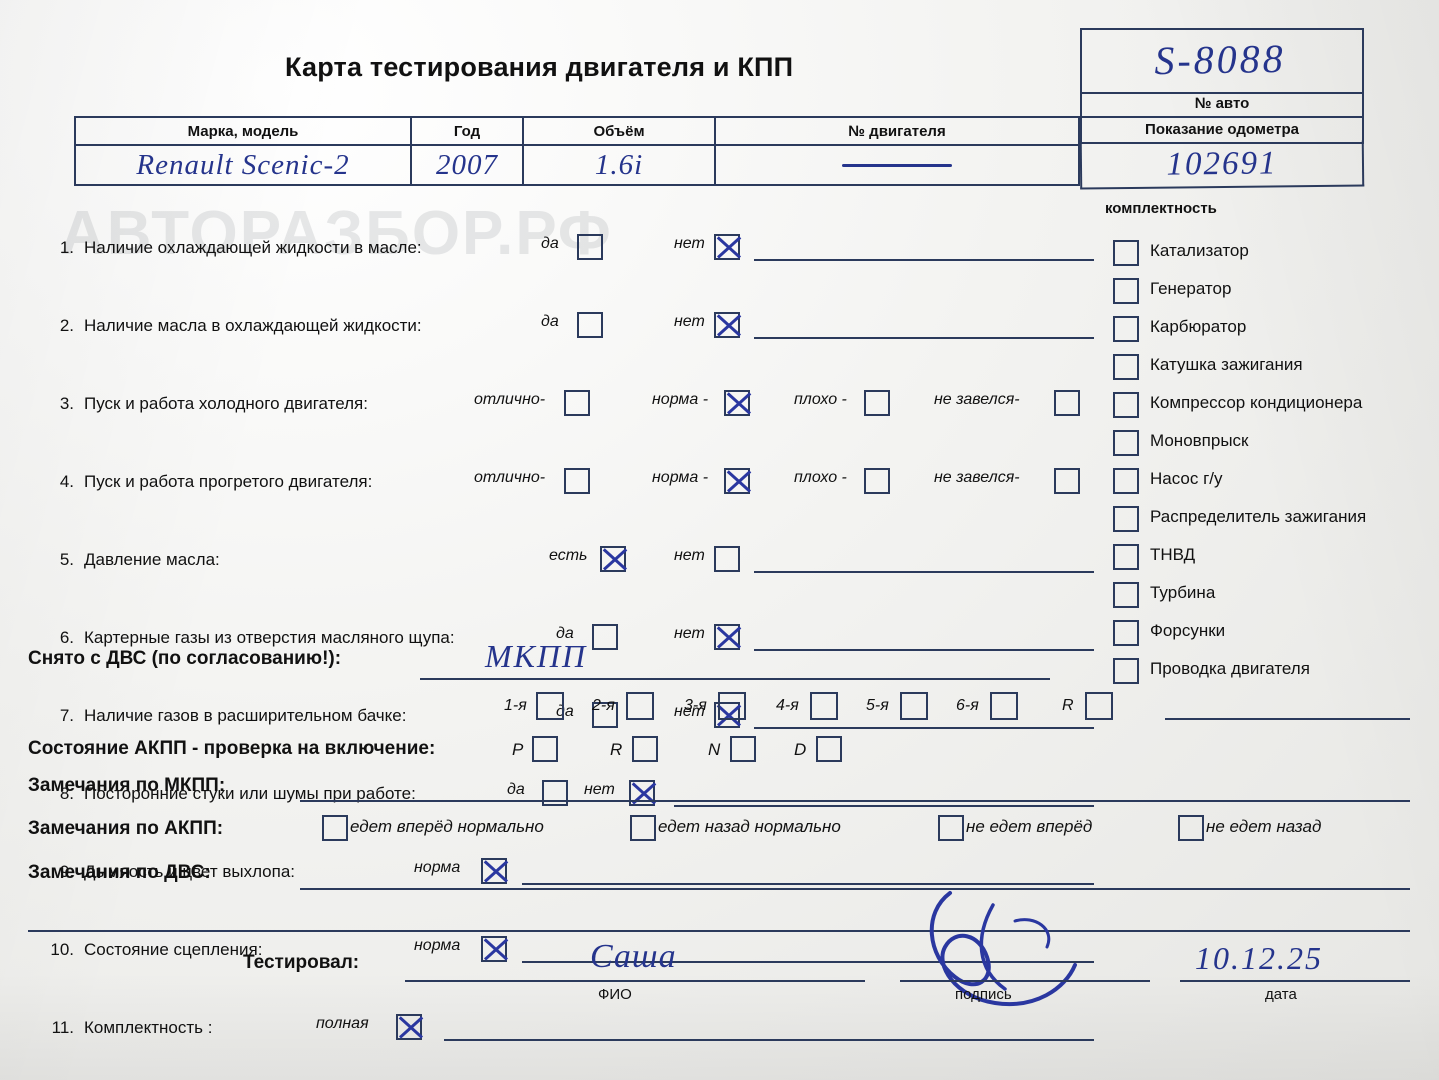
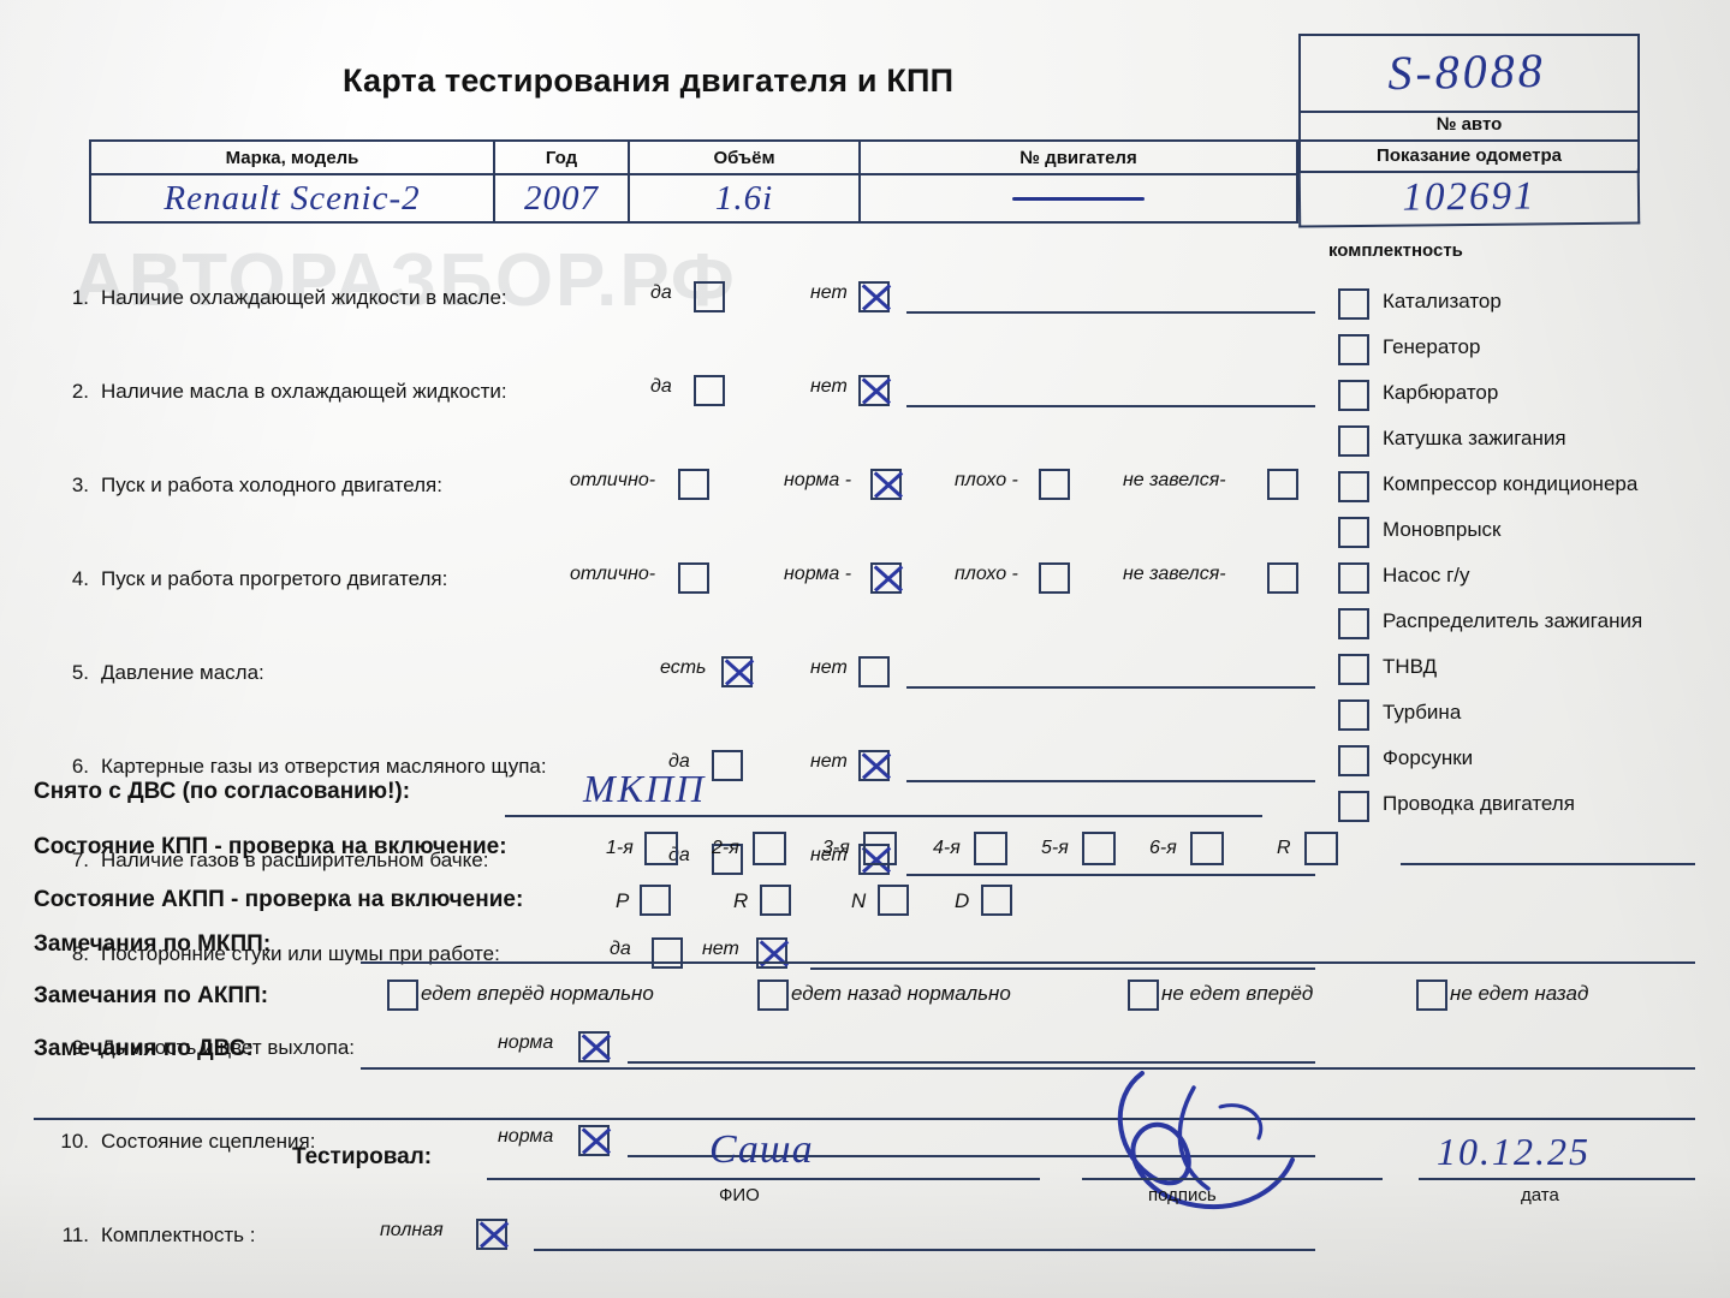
  АВТОРАЗБОР.РФ
  Карта тестирования двигателя и КПП
  S-8088
  № авто
  Показание одометра
  102691
  Марка, модель
  Renault Scenic-2
  Год
  2007
  Объём
  1.6i
  № двигателя
  1.
  Наличие охлаждающей жидкости в масле:
  да
  нет
  2.
  Наличие масла в охлаждающей жидкости:
  да
  нет
  3.
  Пуск и работа холодного двигателя:
  отлично-
  норма -
  плохо -
  не завелся-
  4.
  Пуск и работа прогретого двигателя:
  отлично-
  норма -
  плохо -
  не завелся-
  5.
  Давление масла:
  есть
  нет
  6.
  Картерные газы из отверстия масляного щупа:
  да
  нет
  7.
  Наличие газов в расширительном бачке:
  да
  нет
  8.
  Посторонние стуки или шумы при работе:
  да
  нет
  9.
  Дымность и цвет выхлопа:
  норма
  10.
  Состояние сцепления:
  норма
  11.
  Комплектность :
  полная
  комплектность
  Катализатор
  Генератор
  Карбюратор
  Катушка зажигания
  Компрессор кондиционера
  Моновпрыск
  Насос г/у
  Распределитель зажигания
  ТНВД
  Турбина
  Форсунки
  Проводка двигателя
  Снято с ДВС (по согласованию!):
  МКПП
+ Состояние КПП - проверка на включение:
  1-я
  2-я
  3-я
  4-я
  5-я
  6-я
  R
  Состояние АКПП - проверка на включение:
  P
  R
  N
  D
  Замечания по МКПП:
  Замечания по АКПП:
  едет вперёд нормально
  едет назад нормально
  не едет вперёд
  не едет назад
  Замечания по ДВС:
  Тестировал:
  Саша
  ФИО
  подпись
  10.12.25
  дата
